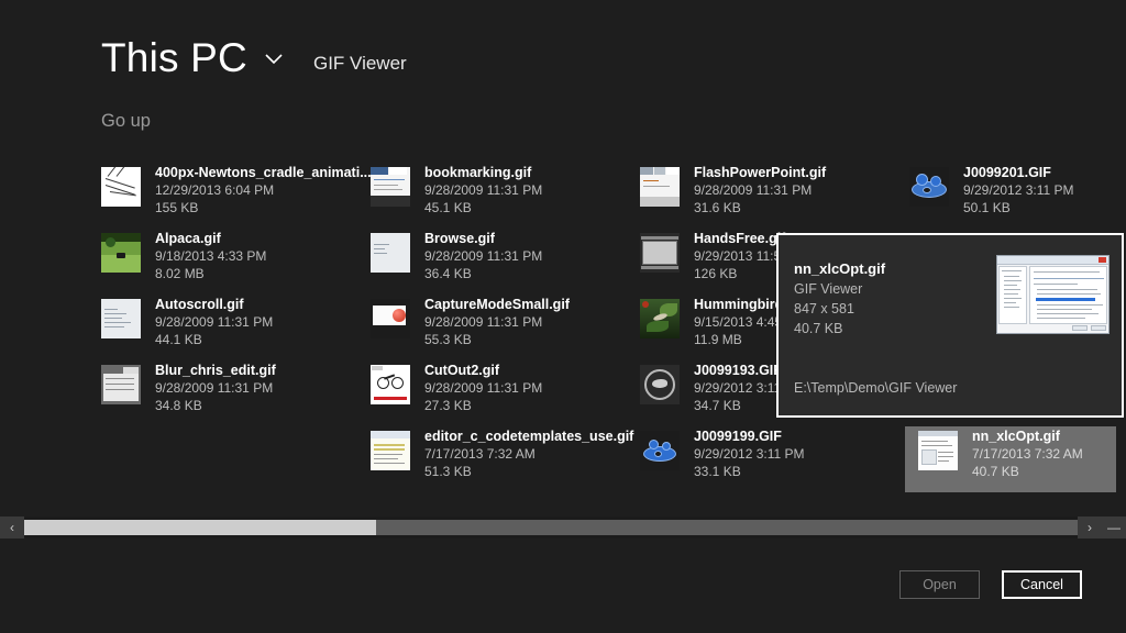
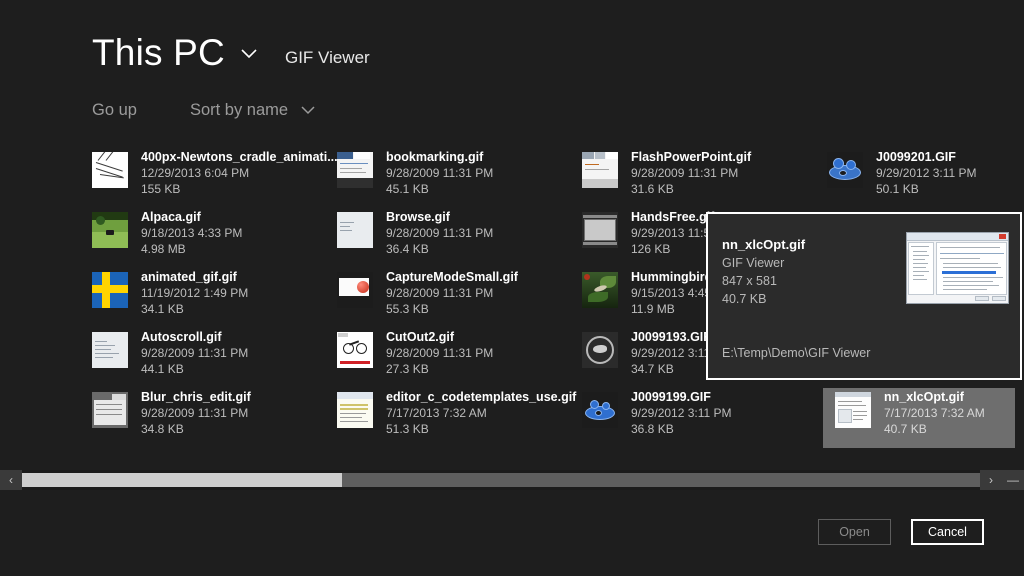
  This PC
  GIF Viewer
  Go up
+ Sort by name
  400px-Newtons_cradle_animati.
  12/29/2013 6:04 PM
  155 KB
  Alpaca.gif
  9/18/2013 4:33 PM
- 8.02 MB
+ 4.98 MB
+ animated_gif.gif
+ 11/19/2012 1:49 PM
+ 34.1 KB
  Autoscroll.gif
  9/28/2009 11:31 PM
  44.1 KB
  Blur_chris_edit.gif
  9/28/2009 11:31 PM
  34.8 KB
  bookmarking.gif
  9/28/2009 11:31 PM
  45.1 KB
  Browse.gif
  9/28/2009 11:31 PM
  36.4 KB
  CaptureModeSmall.gif
  9/28/2009 11:31 PM
  55.3 KB
  CutOut2.gif
  9/28/2009 11:31 PM
  27.3 KB
  editor_c_codetemplates_use.gif
  7/17/2013 7:32 AM
  51.3 KB
  FlashPowerPoint.gif
  9/28/2009 11:31 PM
  31.6 KB
  HandsFree.g
  9/29/2013 11:
  126 KB
  Hummingbir
  9/15/2013 4:4
  11.9 MB
  J0099193.GI
  9/29/2012 3:1
  34.7 KB
  J0099199.GIF
  9/29/2012 3:11 PM
- 33.1 KB
+ 36.8 KB
  J0099201.GIF
  9/29/2012 3:11 PM
  50.1 KB
  nn_xlcOpt.gif
  7/17/2013 7:32 AM
  40.7 KB
  nn_xlcOpt.gif
  GIF Viewer
  847 x 581
  40.7 KB
  E:\Temp\Demo\GIF Viewer
  ‹
  ›
  —
  Open
  Cancel
